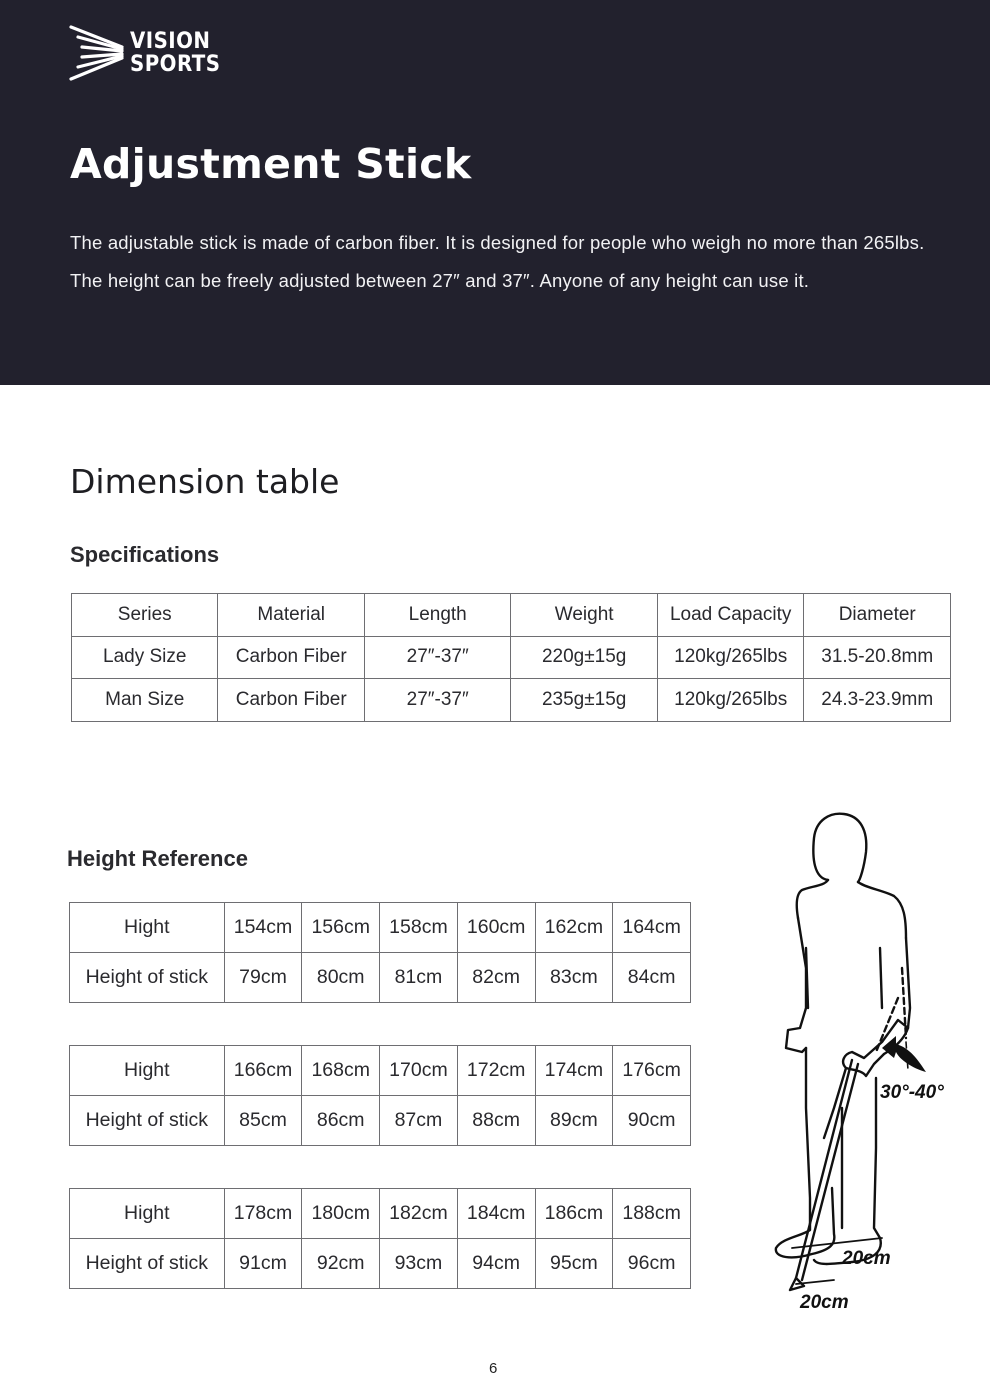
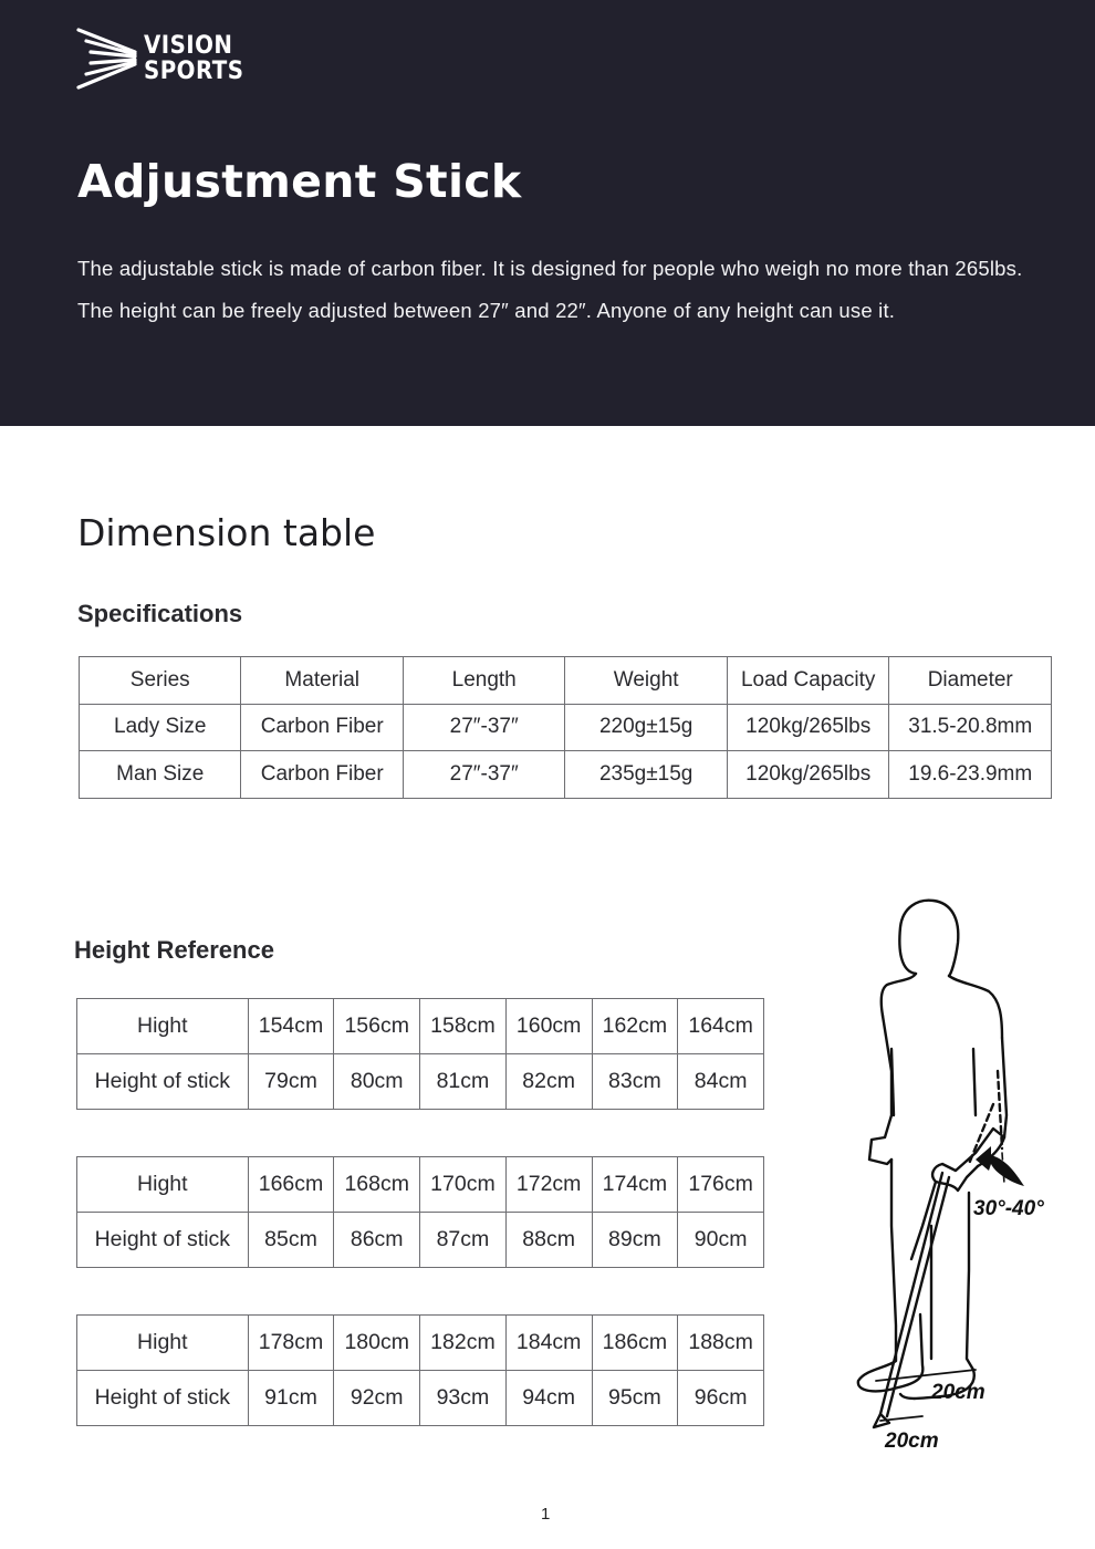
  VISION
  SPORTS
  Adjustment Stick
- The adjustable stick is made of carbon fiber. It is designed for people who weigh no more than 265lbs. The height can be freely adjusted between 27″ and 37″. Anyone of any height can use it.
+ The adjustable stick is made of carbon fiber. It is designed for people who weigh no more than 265lbs. The height can be freely adjusted between 27″ and 22″. Anyone of any height can use it.
  Dimension table
  Specifications
  Series	Material	Length	Weight	Load Capacity	Diameter
  Lady Size	Carbon Fiber	27″-37″	220g±15g	120kg/265lbs	31.5-20.8mm
- Man Size	Carbon Fiber	27″-37″	235g±15g	120kg/265lbs	24.3-23.9mm
+ Man Size	Carbon Fiber	27″-37″	235g±15g	120kg/265lbs	19.6-23.9mm
  Height Reference
  Hight	154cm	156cm	158cm	160cm	162cm	164cm
  Height of stick	79cm	80cm	81cm	82cm	83cm	84cm
  Hight	166cm	168cm	170cm	172cm	174cm	176cm
  Height of stick	85cm	86cm	87cm	88cm	89cm	90cm
  Hight	178cm	180cm	182cm	184cm	186cm	188cm
  Height of stick	91cm	92cm	93cm	94cm	95cm	96cm
  30°-40°
  20cm
  20cm
- 6
+ 1
